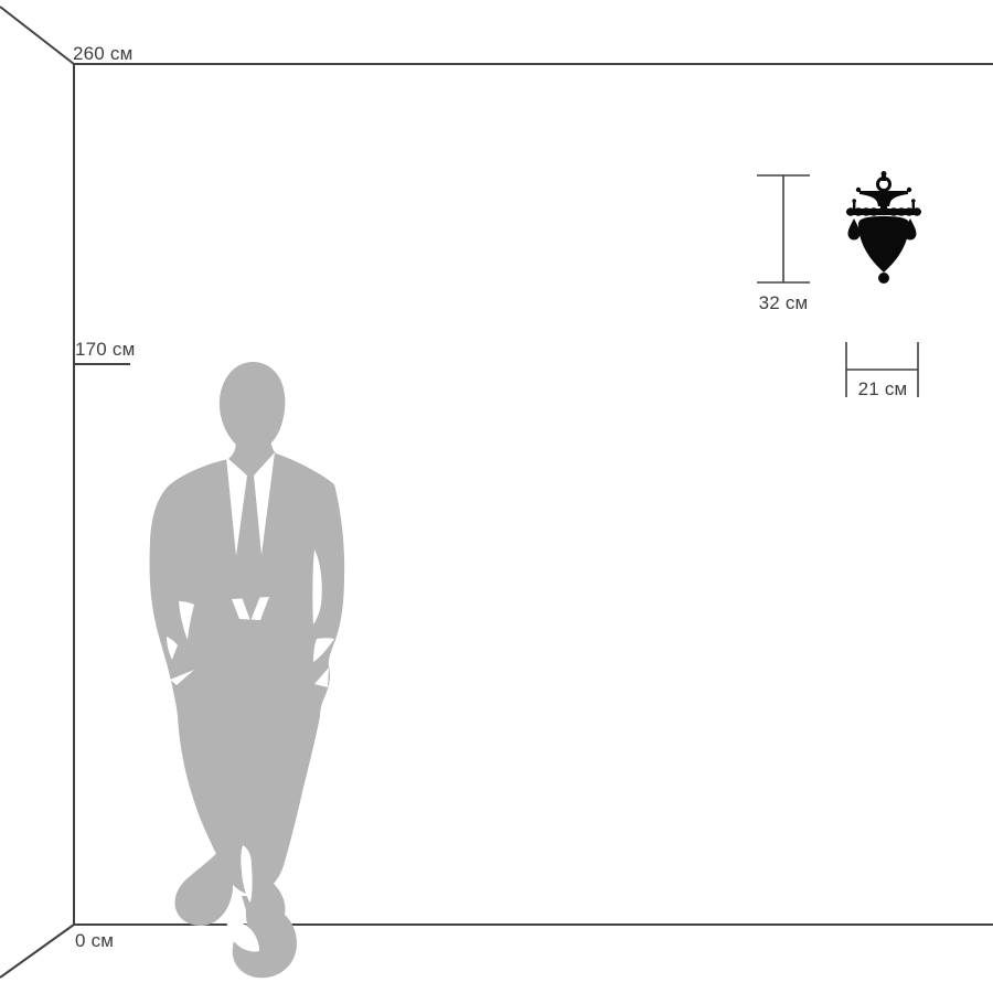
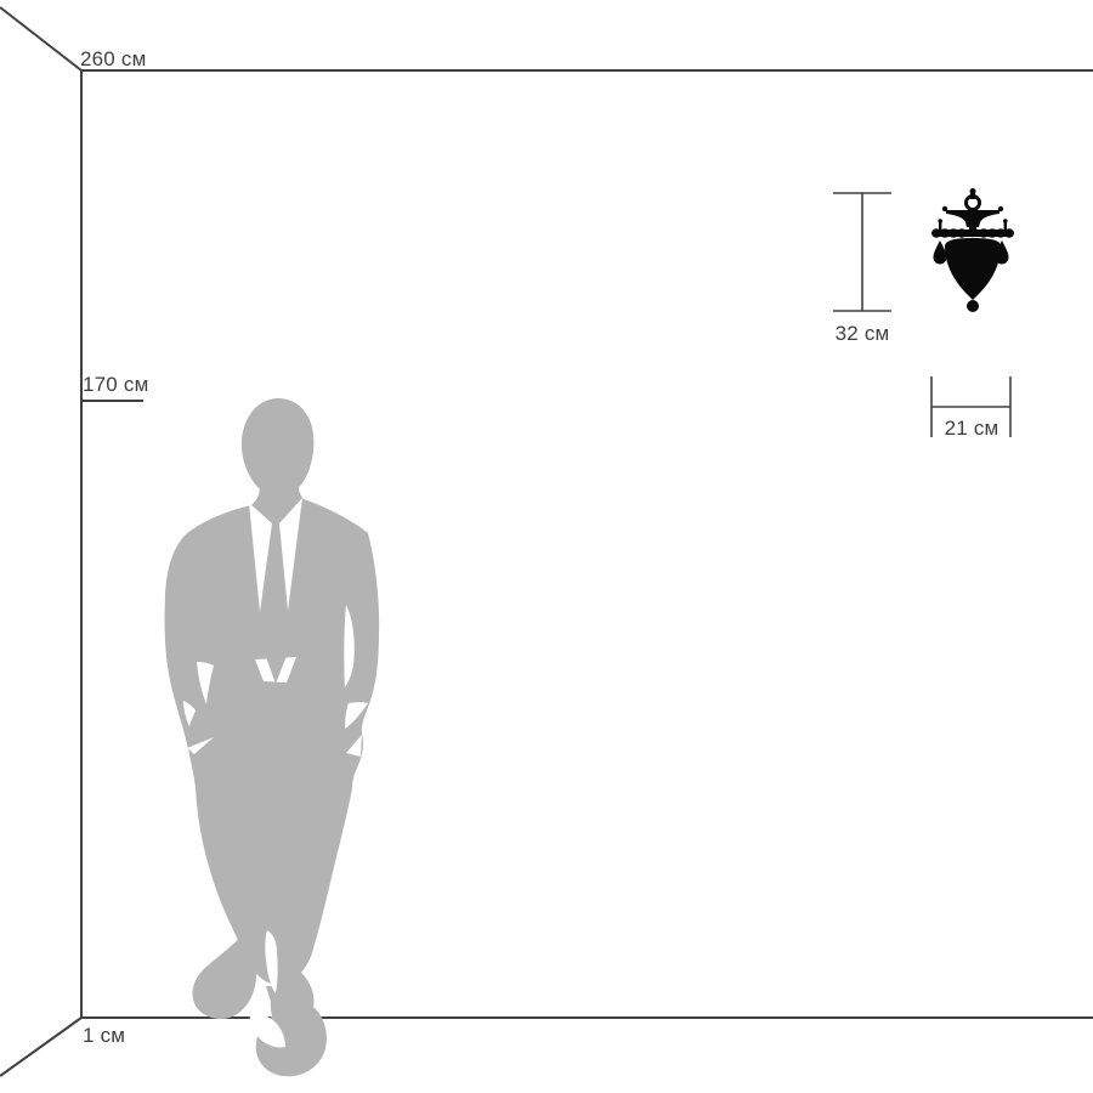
  260 см
  170 см
- 0 см
+ 1 см
  32 см
  21 см
